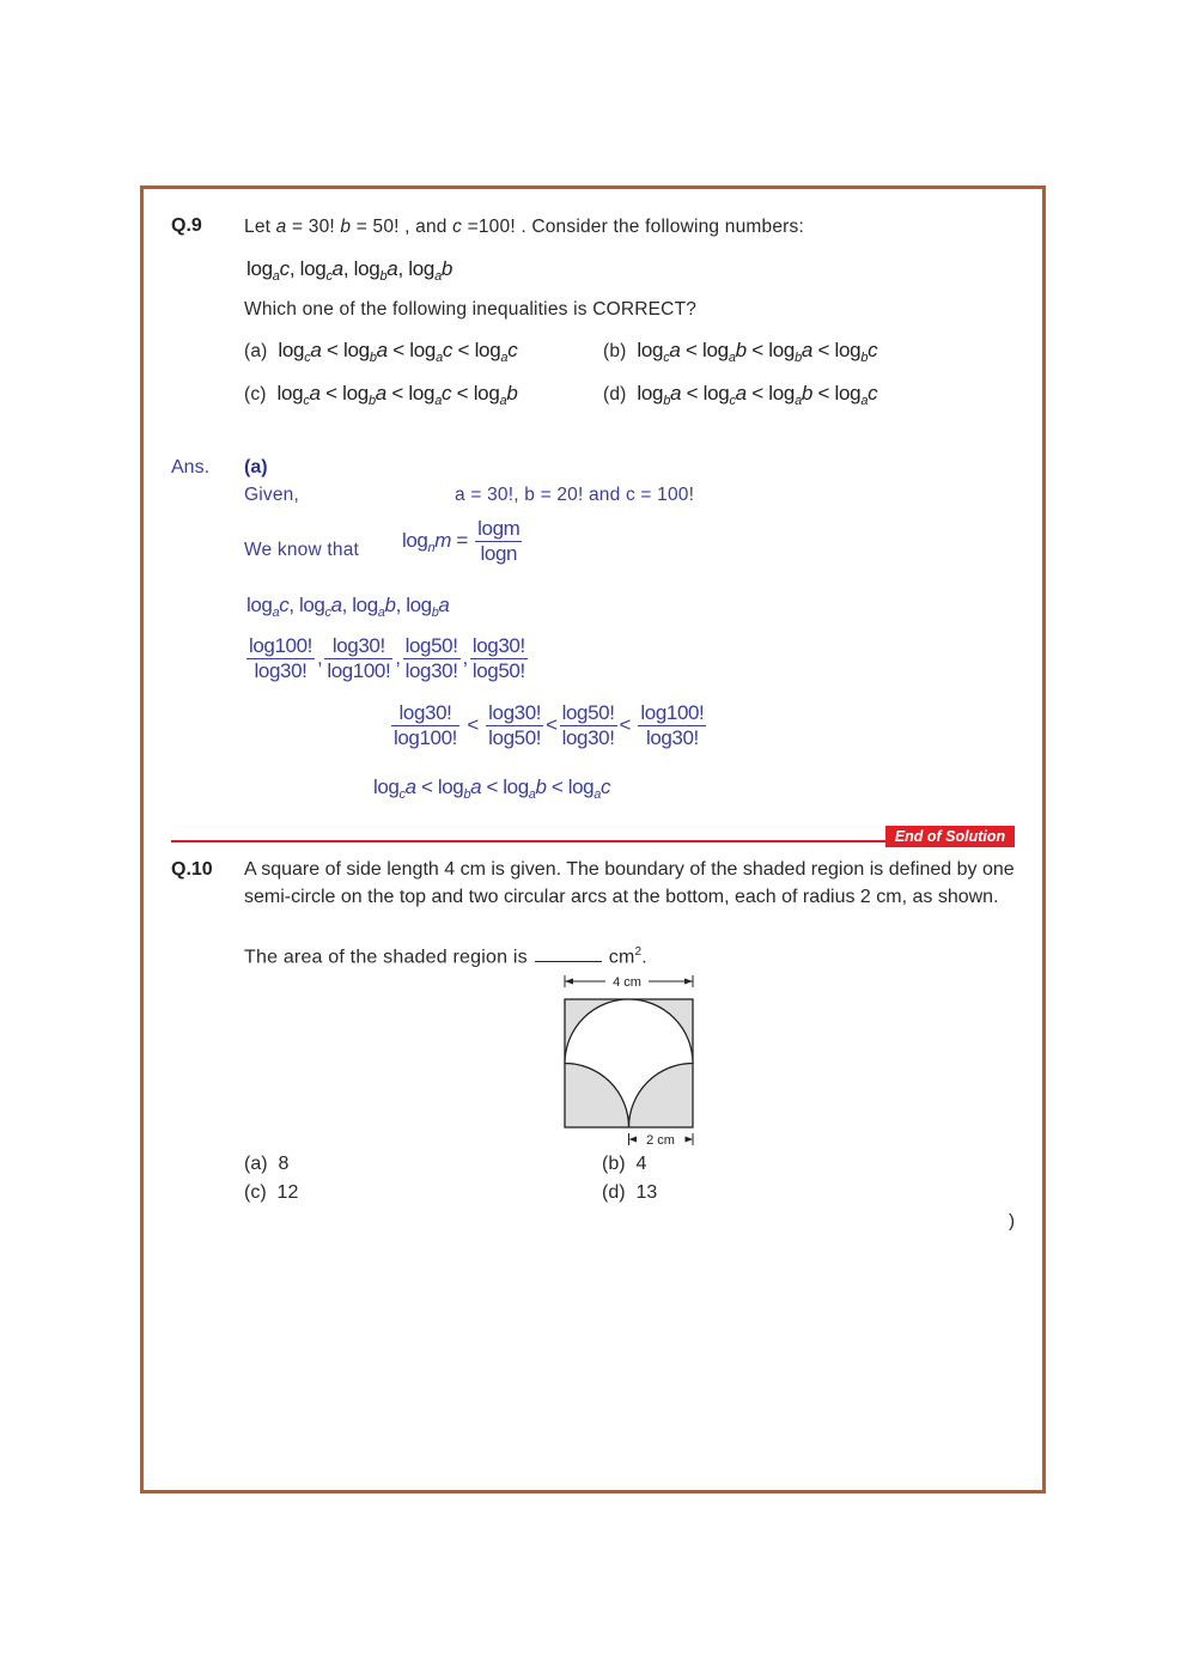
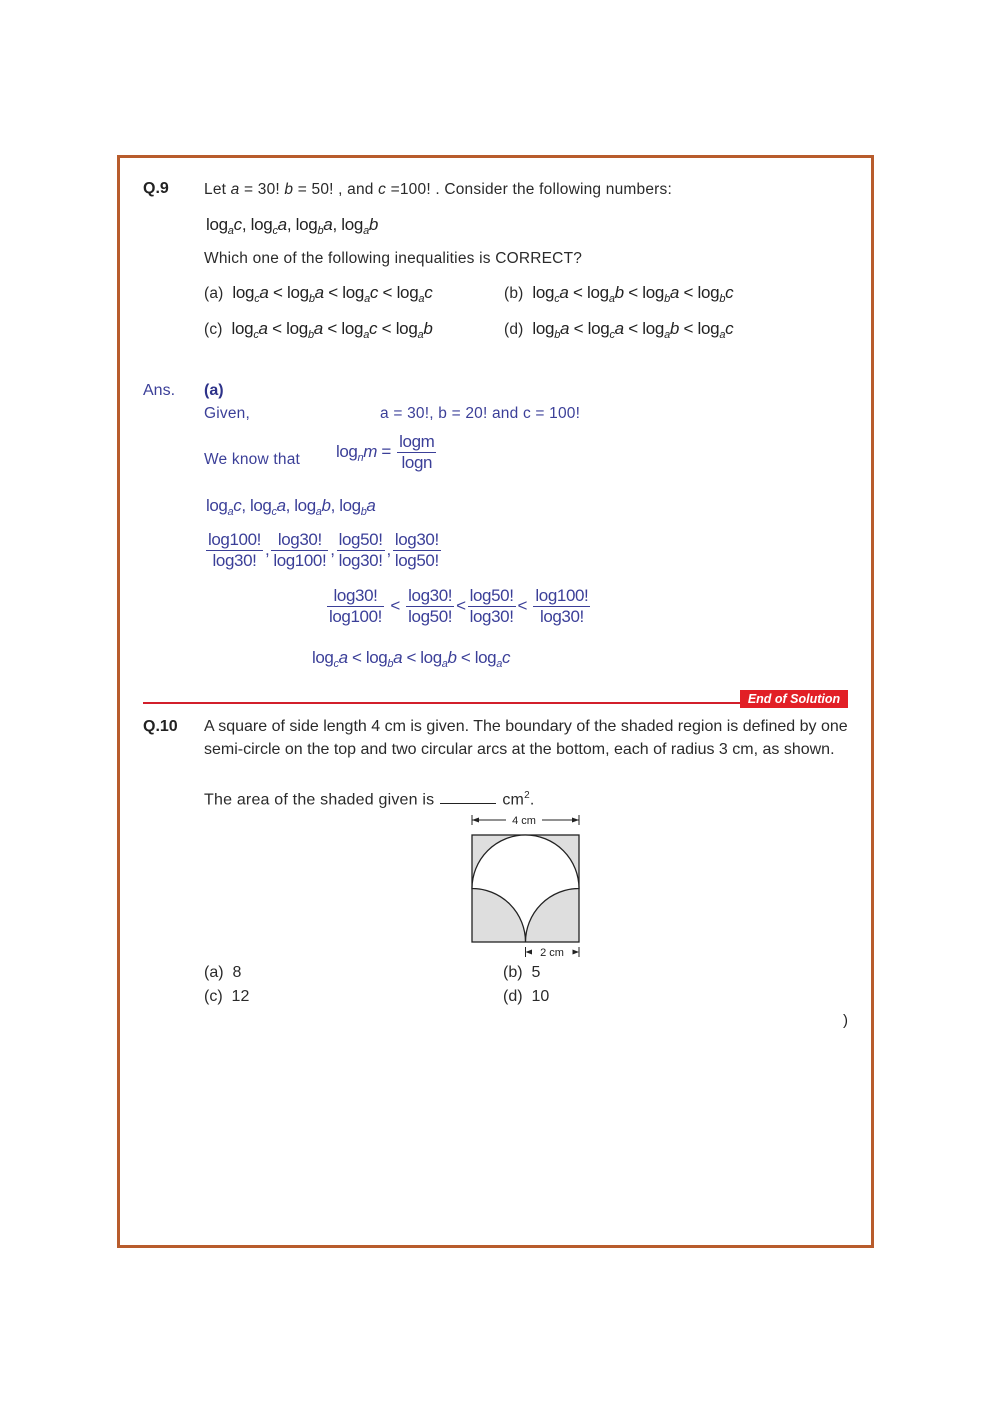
  Q.9
  Let a = 30! b = 50! , and c =100! . Consider the following numbers:
  logac, logca, logba, logab
  Which one of the following inequalities is CORRECT?
  (a) logca < logba < logac < logac
  (b) logca < logab < logba < logbc
  (c) logca < logba < logac < logab
  (d) logba < logca < logab < logac
  Ans.
  (a)
  Given,
  a = 30!, b = 20! and c = 100!
  We know that
  lognm =
  logm
  logn
  logac, logca, logab, logba
  log100!
  log30!
  ,
  log30!
  log100!
  ,
  log50!
  log30!
  ,
  log30!
  log50!
  log30!
  log100!
  <
  log30!
  log50!
  <
  log50!
  log30!
  <
  log100!
  log30!
  logca < logba < logab < logac
  End of Solution
  Q.10
- A square of side length 4 cm is given. The boundary of the shaded region is defined by one semi-circle on the top and two circular arcs at the bottom, each of radius 2 cm, as shown.
+ A square of side length 4 cm is given. The boundary of the shaded region is defined by one semi-circle on the top and two circular arcs at the bottom, each of radius 3 cm, as shown.
- The area of the shaded region is cm2.
+ The area of the shaded given is cm2.
  4 cm
  2 cm
  (a) 8
- (b) 4
+ (b) 5
  (c) 12
- (d) 13
+ (d) 10
  )
